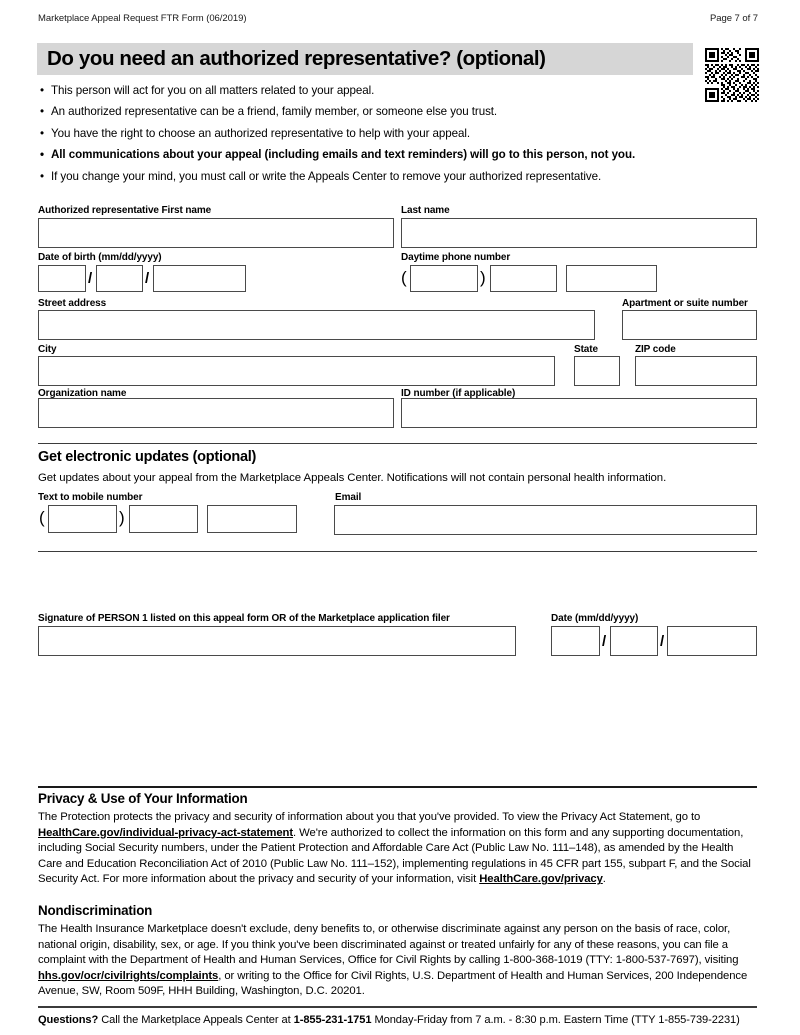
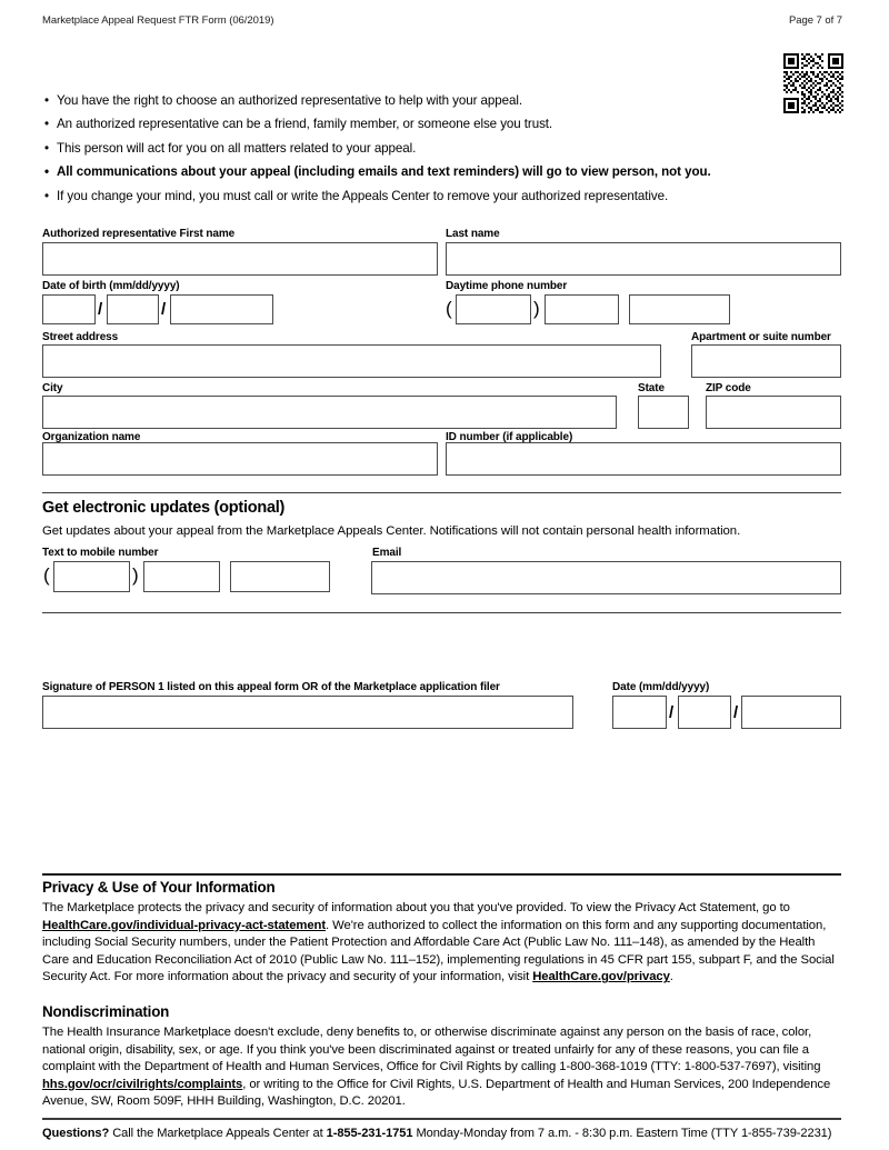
  Marketplace Appeal Request FTR Form (06/2019)
  Page 7 of 7
- Do you need an authorized representative? (optional)
  •
- This person will act for you on all matters related to your appeal.
+ You have the right to choose an authorized representative to help with your appeal.
  •
  An authorized representative can be a friend, family member, or someone else you trust.
  •
- You have the right to choose an authorized representative to help with your appeal.
+ This person will act for you on all matters related to your appeal.
  •
- All communications about your appeal (including emails and text reminders) will go to this person, not you.
+ All communications about your appeal (including emails and text reminders) will go to view person, not you.
  •
  If you change your mind, you must call or write the Appeals Center to remove your authorized representative.
  Authorized representative First name
  Last name
  Date of birth (mm/dd/yyyy)
  /
  /
  Daytime phone number
  (
  )
  Street address
  Apartment or suite number
  City
  State
  ZIP code
  Organization name
  ID number (if applicable)
  Get electronic updates (optional)
  Get updates about your appeal from the Marketplace Appeals Center. Notifications will not contain personal health information.
  Text to mobile number
  (
  )
  Email
  Signature of PERSON 1 listed on this appeal form OR of the Marketplace application filer
  Date (mm/dd/yyyy)
  /
  /
  Privacy & Use of Your Information
- The Protection protects the privacy and security of information about you that you've provided. To view the Privacy Act Statement, go to HealthCare.gov/individual-privacy-act-statement. We're authorized to collect the information on this form and any supporting documentation, including Social Security numbers, under the Patient Protection and Affordable Care Act (Public Law No. 111–148), as amended by the Health Care and Education Reconciliation Act of 2010 (Public Law No. 111–152), implementing regulations in 45 CFR part 155, subpart F, and the Social Security Act. For more information about the privacy and security of your information, visit HealthCare.gov/privacy.
+ The Marketplace protects the privacy and security of information about you that you've provided. To view the Privacy Act Statement, go to HealthCare.gov/individual-privacy-act-statement. We're authorized to collect the information on this form and any supporting documentation, including Social Security numbers, under the Patient Protection and Affordable Care Act (Public Law No. 111–148), as amended by the Health Care and Education Reconciliation Act of 2010 (Public Law No. 111–152), implementing regulations in 45 CFR part 155, subpart F, and the Social Security Act. For more information about the privacy and security of your information, visit HealthCare.gov/privacy.
  Nondiscrimination
  The Health Insurance Marketplace doesn't exclude, deny benefits to, or otherwise discriminate against any person on the basis of race, color, national origin, disability, sex, or age. If you think you've been discriminated against or treated unfairly for any of these reasons, you can file a complaint with the Department of Health and Human Services, Office for Civil Rights by calling 1-800-368-1019 (TTY: 1-800-537-7697), visiting hhs.gov/ocr/civilrights/complaints, or writing to the Office for Civil Rights, U.S. Department of Health and Human Services, 200 Independence Avenue, SW, Room 509F, HHH Building, Washington, D.C. 20201.
- Questions? Call the Marketplace Appeals Center at 1-855-231-1751 Monday-Friday from 7 a.m. - 8:30 p.m. Eastern Time (TTY 1-855-739-2231)
+ Questions? Call the Marketplace Appeals Center at 1-855-231-1751 Monday-Monday from 7 a.m. - 8:30 p.m. Eastern Time (TTY 1-855-739-2231)
